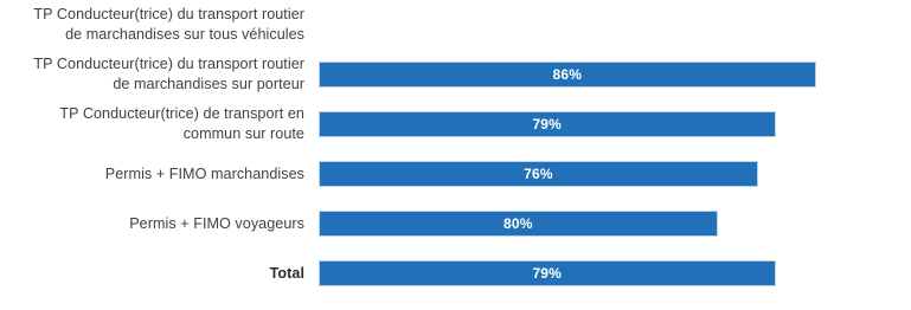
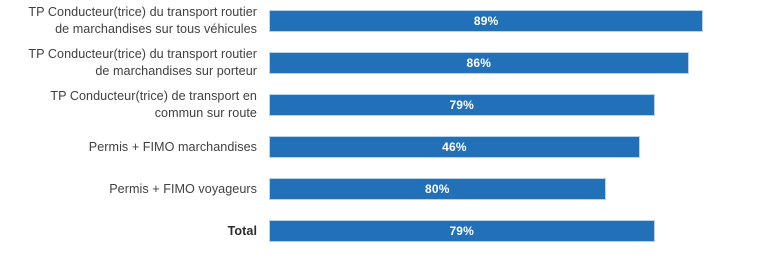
  TP Conducteur(trice) du transport routier
  de marchandises sur tous véhicules
+ 89%
  TP Conducteur(trice) du transport routier
  de marchandises sur porteur
  86%
  TP Conducteur(trice) de transport en
  commun sur route
  79%
  Permis + FIMO marchandises
- 76%
+ 46%
  Permis + FIMO voyageurs
  80%
  Total
  79%
